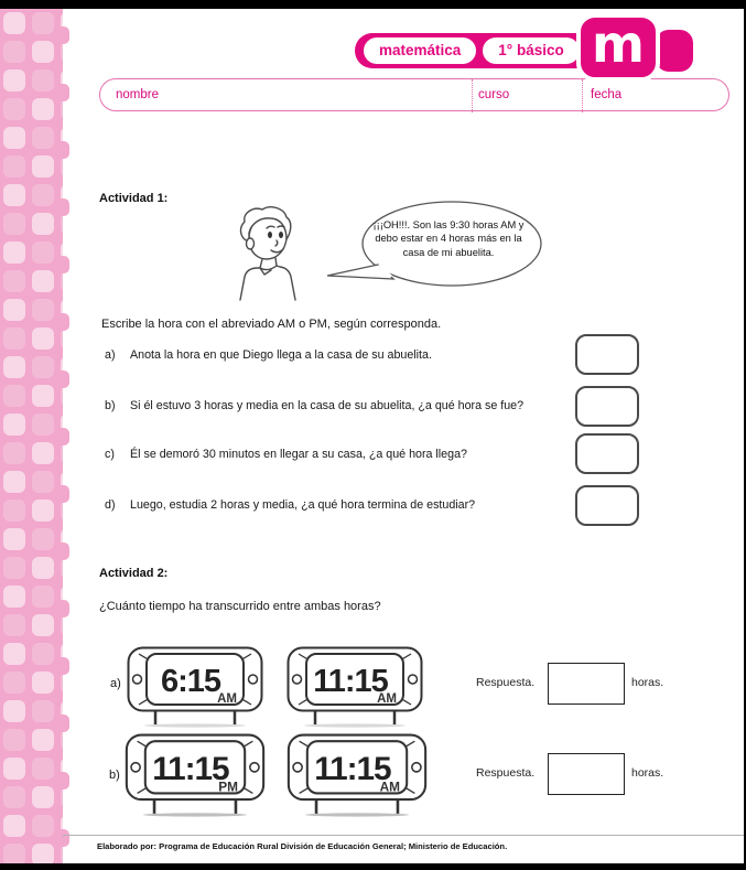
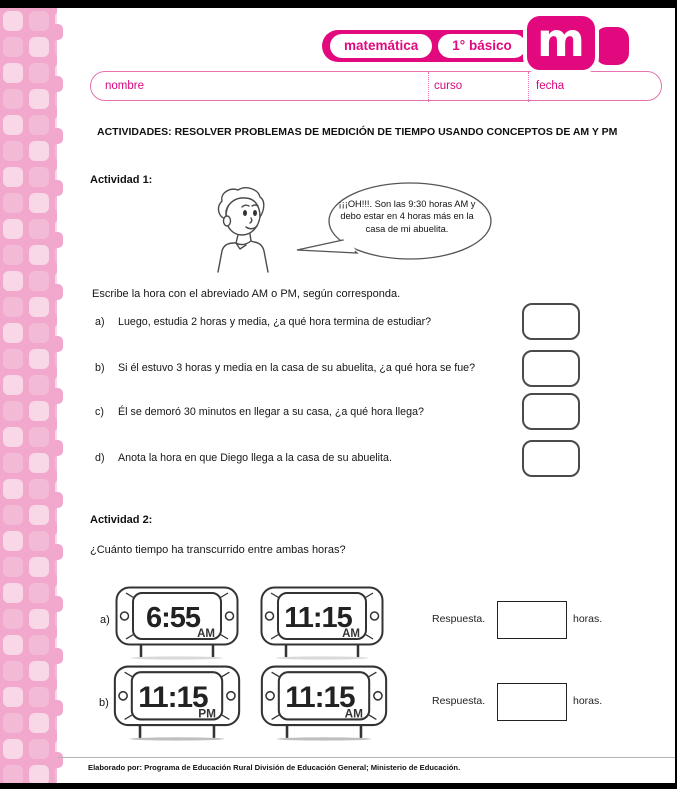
  matemática
  1° básico
  m
  nombre
  curso
  fecha
+ ACTIVIDADES: RESOLVER PROBLEMAS DE MEDICIÓN DE TIEMPO USANDO CONCEPTOS DE AM Y PM
  Actividad 1:
  ¡¡¡OH!!!. Son las 9:30 horas AM y debo estar en 4 horas más en la casa de mi abuelita.
  Escribe la hora con el abreviado AM o PM, según corresponda.
  a)
- Anota la hora en que Diego llega a la casa de su abuelita.
+ Luego, estudia 2 horas y media, ¿a qué hora termina de estudiar?
  b)
  Si él estuvo 3 horas y media en la casa de su abuelita, ¿a qué hora se fue?
  c)
  Él se demoró 30 minutos en llegar a su casa, ¿a qué hora llega?
  d)
- Luego, estudia 2 horas y media, ¿a qué hora termina de estudiar?
+ Anota la hora en que Diego llega a la casa de su abuelita.
  Actividad 2:
  ¿Cuánto tiempo ha transcurrido entre ambas horas?
  a)
- 6:15
+ 6:55
  AM
  11:15
  AM
  Respuesta.
  horas.
  b)
  11:15
  PM
  11:15
  AM
  Respuesta.
  horas.
  Elaborado por: Programa de Educación Rural División de Educación General; Ministerio de Educación.
